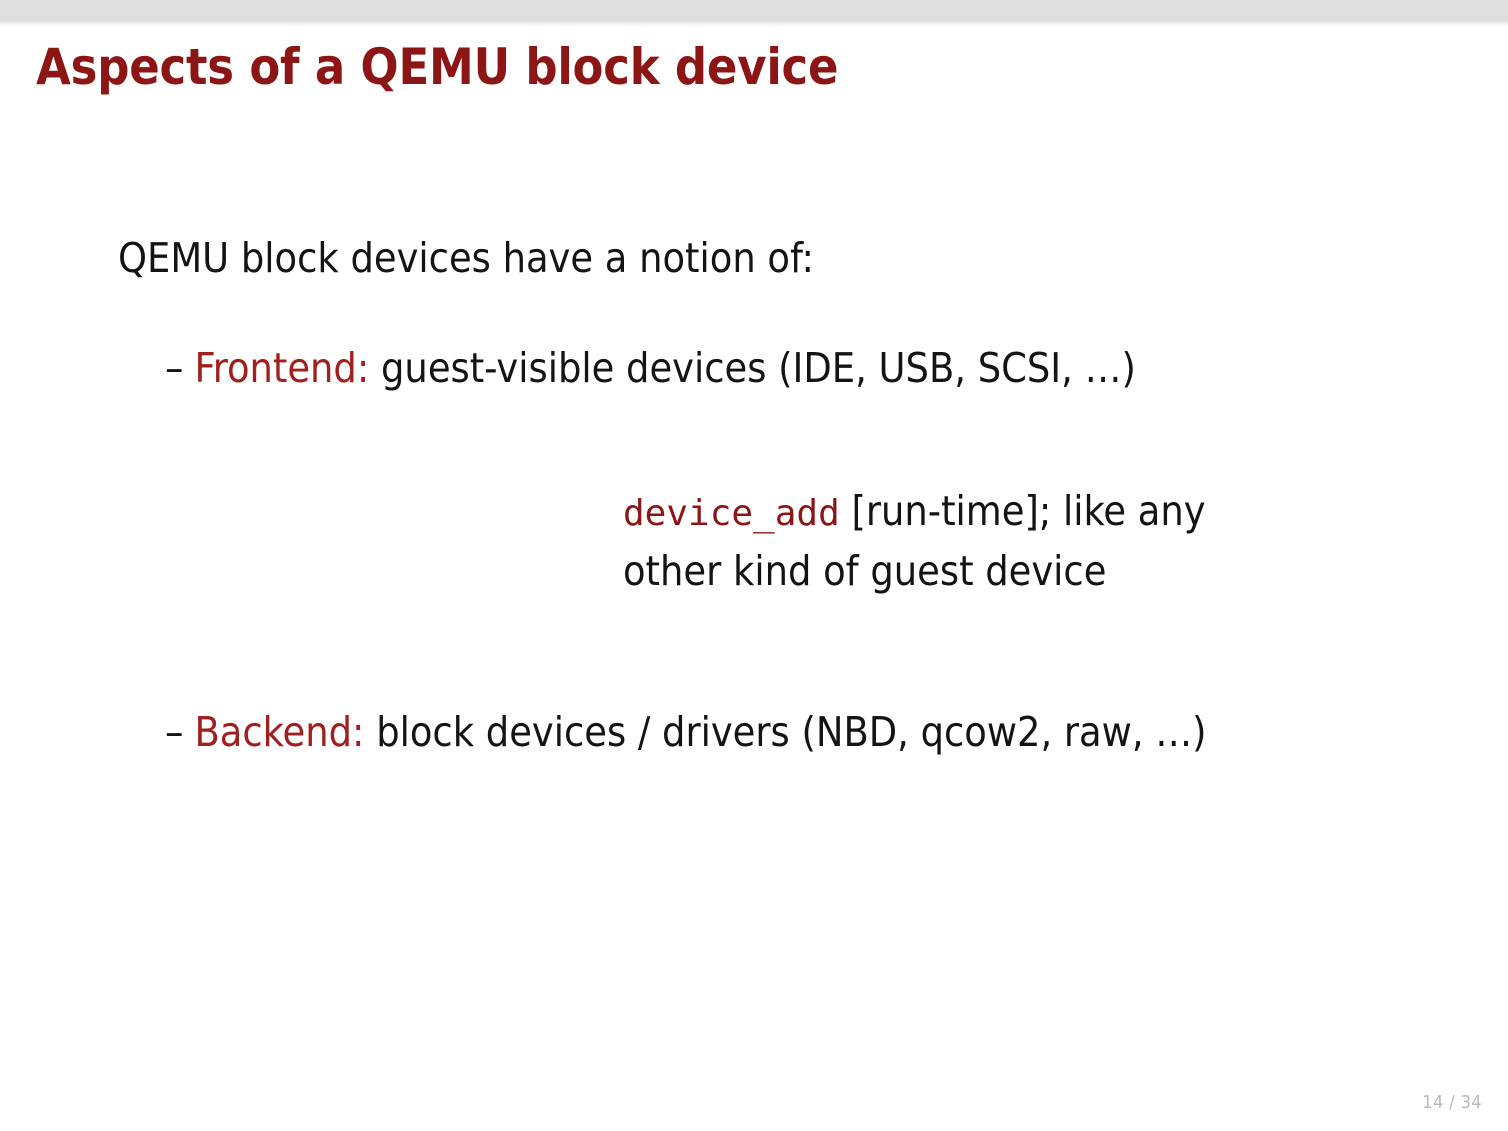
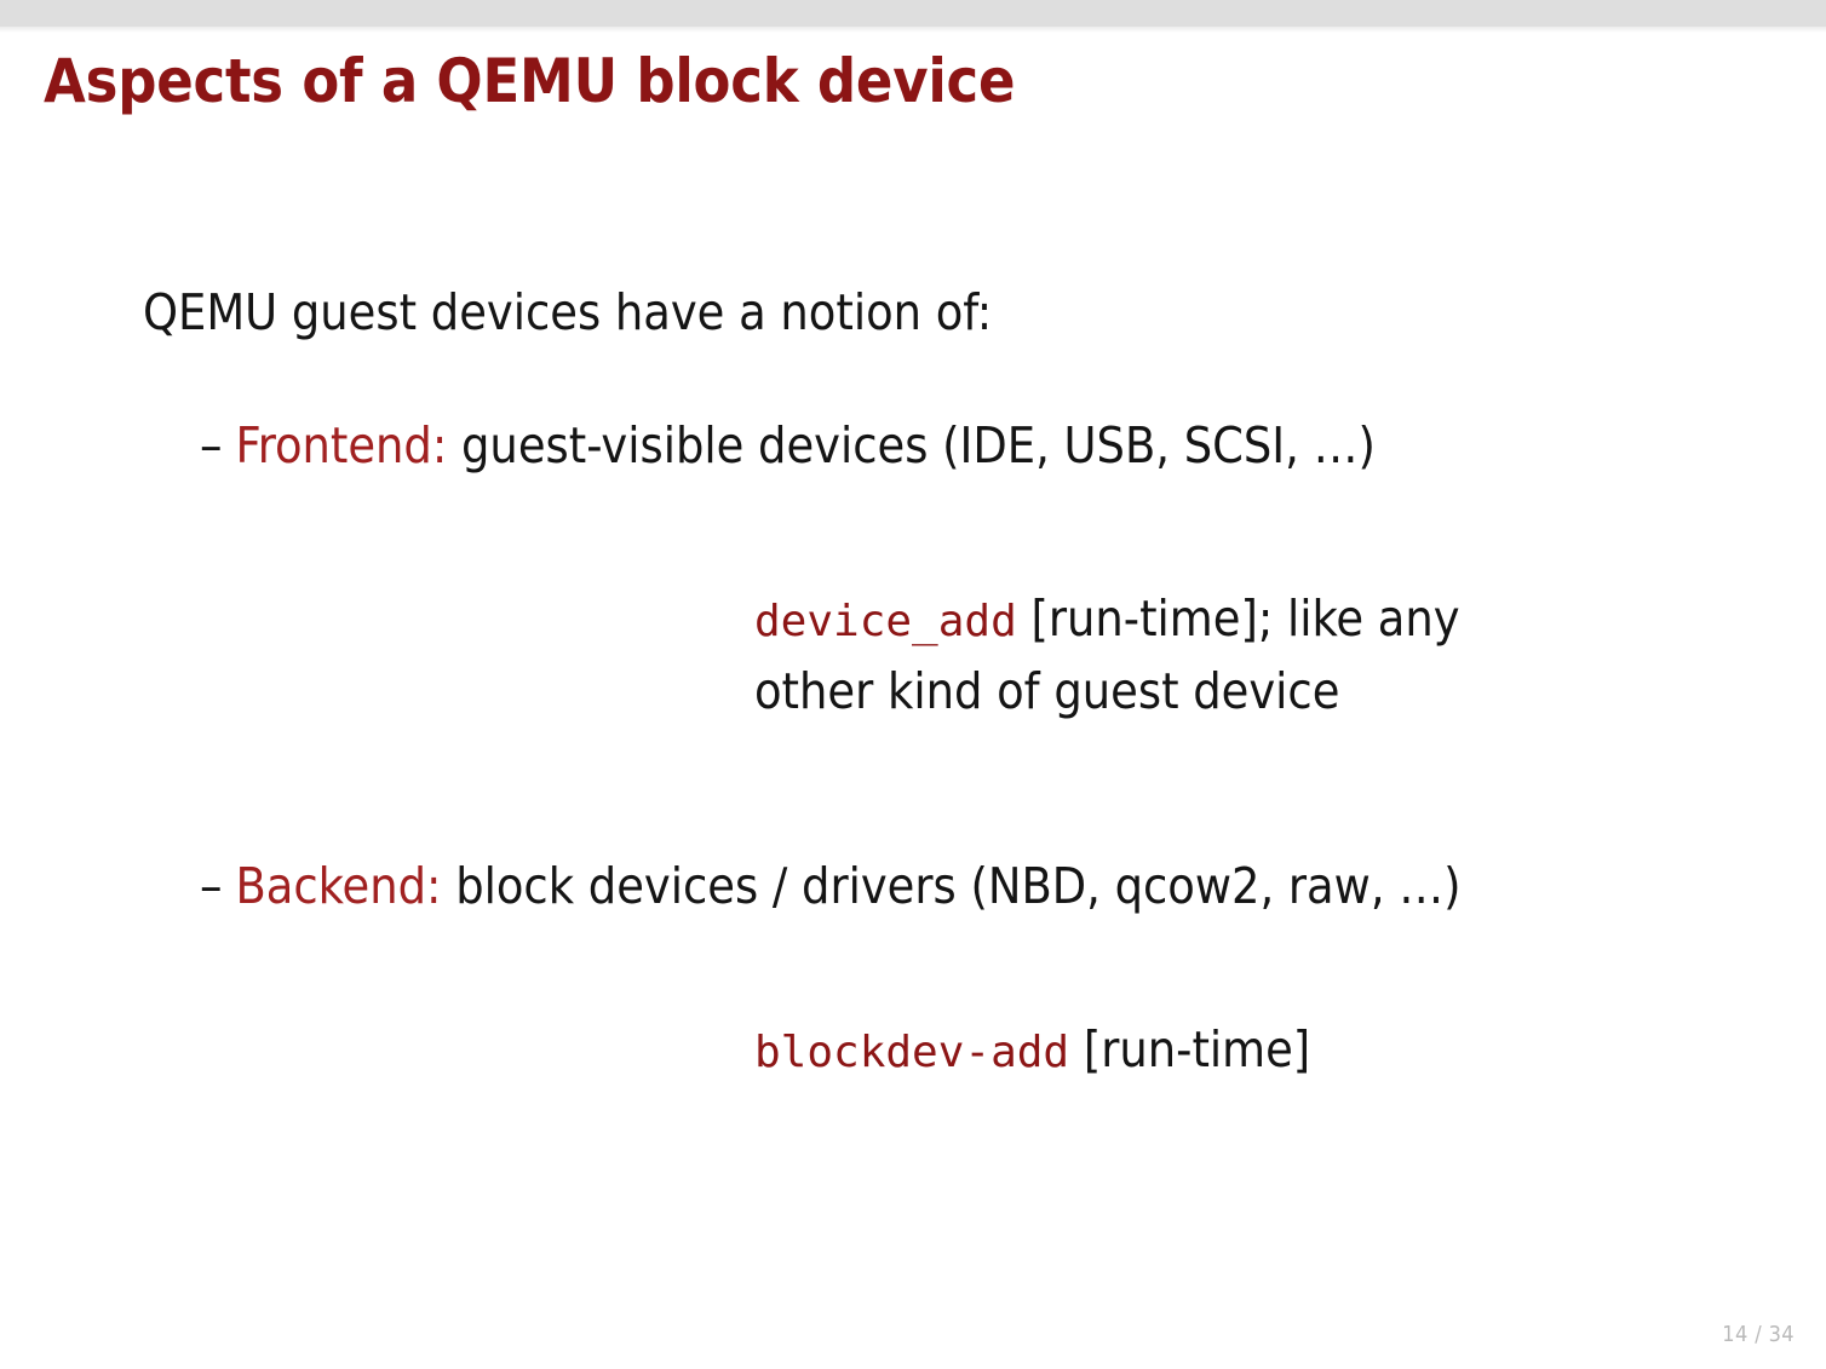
  Aspects of a QEMU block device
- QEMU block devices have a notion of:
+ QEMU guest devices have a notion of:
  – Frontend: guest-visible devices (IDE, USB, SCSI, …)
  device_add [run-time]; like any
  other kind of guest device
  – Backend: block devices / drivers (NBD, qcow2, raw, …)
+ blockdev-add [run-time]
  14 / 34
